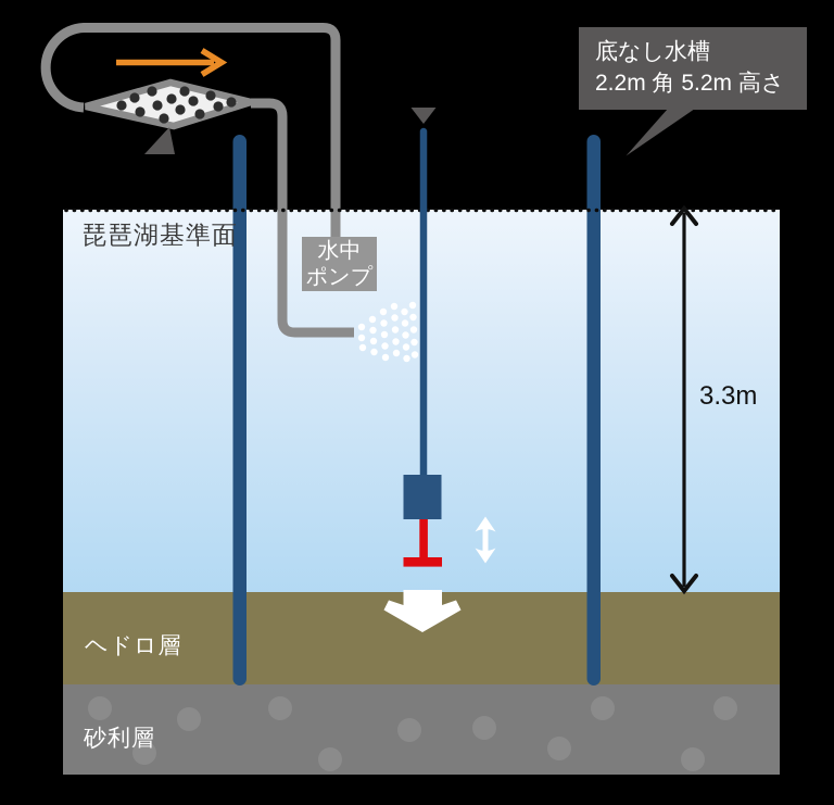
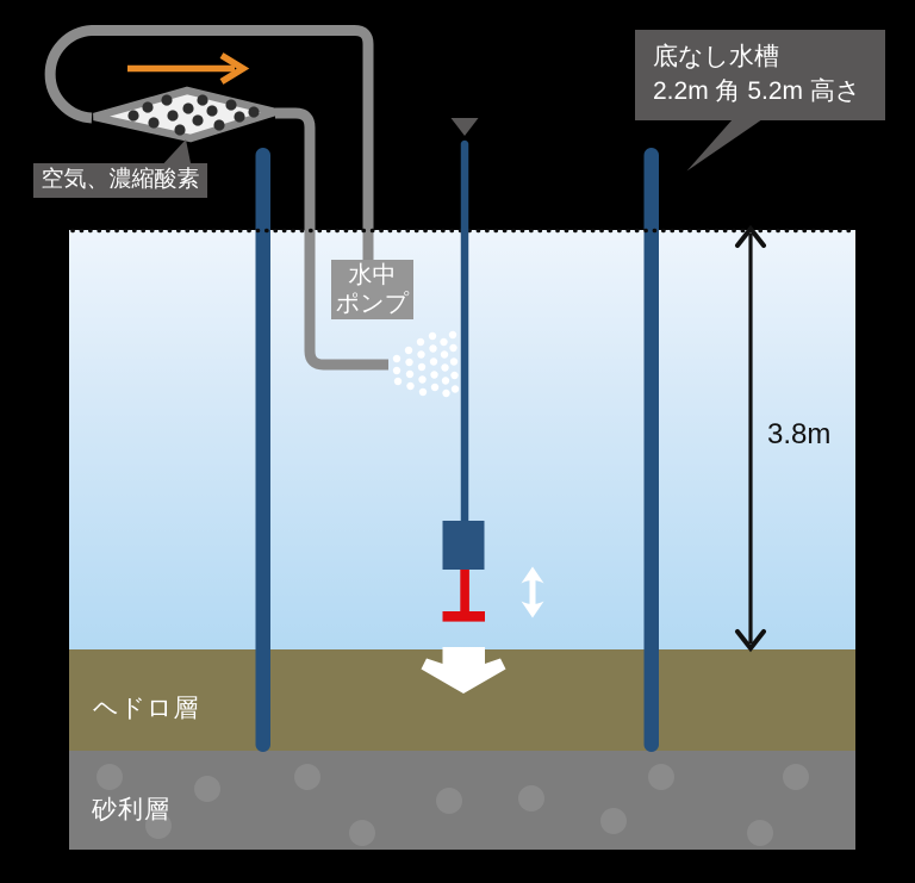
+ 空気、濃縮酸素
  底なし水槽
  2.2m 角 5.2m 高さ
  水中
  ポンプ
- 琵琶湖基準面
- 3.3m
+ 3.8m
  ヘドロ層
  砂利層
